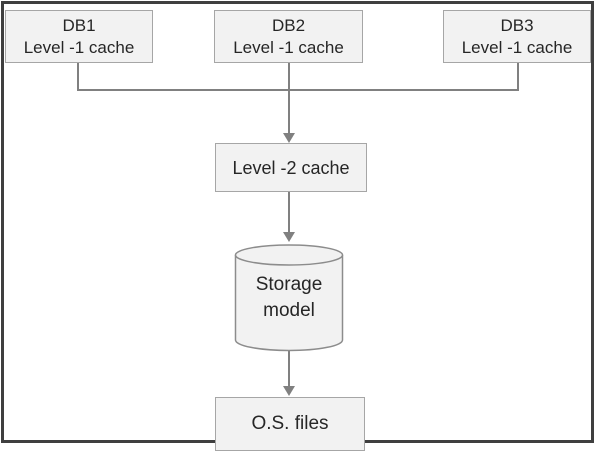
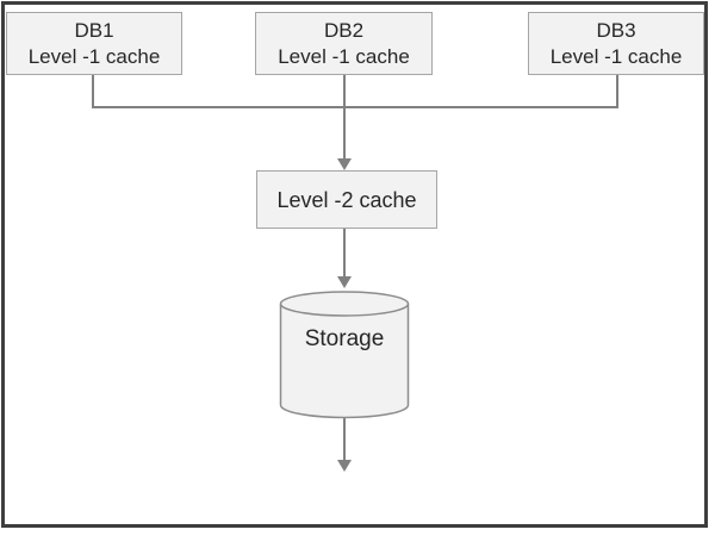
  DB1
  Level -1 cache
  DB2
  Level -1 cache
  DB3
  Level -1 cache
  Level -2 cache
  Storage
- model
- O.S. files
